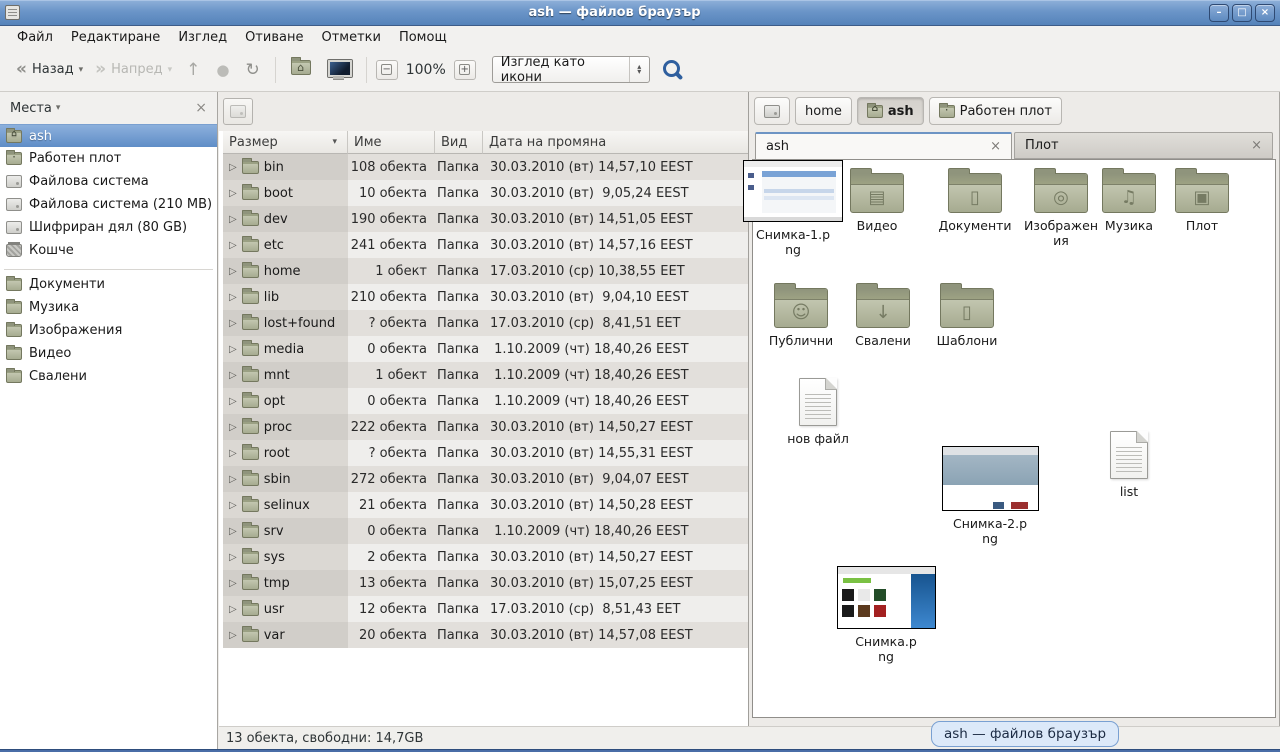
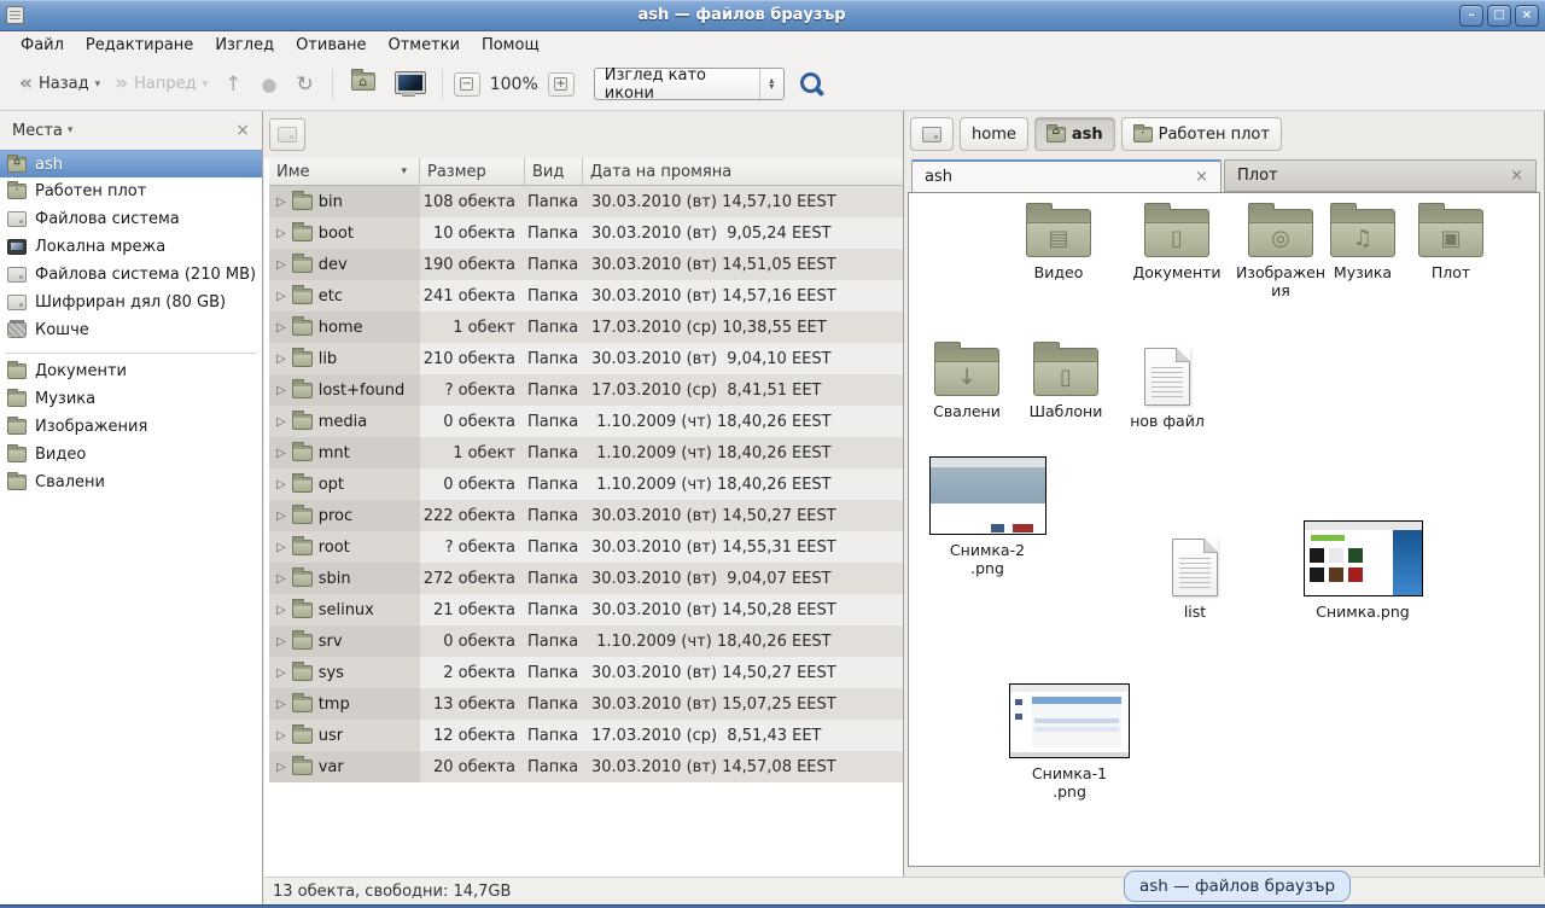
  ash — файлов браузър
  –
  □
  ×
  Файл
  Редактиране
  Изглед
  Отиване
  Отметки
  Помощ
  «
  Назад
  ▾
  »
  Напред
  ▾
  ↑
  ●
  ↻
  ⌂
  −
  100%
  +
  Изглед като икони
  ▴
  ▾
  Места
  ▾
  ×
  ash
  Работен плот
  Файлова система
+ Локална мрежа
  Файлова система (210 MB)
  Шифриран дял (80 GB)
  Кошче
  Документи
  Музика
  Изображения
  Видео
  Свалени
- Размер
+ Име
  ▾
- Име
+ Размер
  Вид
  Дата на промяна
  ▷
  bin
  108 обекта
  Папка
  30.03.2010 (вт) 14,57,10 EEST
  ▷
  boot
  10 обекта
  Папка
  30.03.2010 (вт) 9,05,24 EEST
  ▷
  dev
  190 обекта
  Папка
  30.03.2010 (вт) 14,51,05 EEST
  ▷
  etc
  241 обекта
  Папка
  30.03.2010 (вт) 14,57,16 EEST
  ▷
  home
  1 обект
  Папка
  17.03.2010 (ср) 10,38,55 EET
  ▷
  lib
  210 обекта
  Папка
  30.03.2010 (вт) 9,04,10 EEST
  ▷
  lost+found
  ? обекта
  Папка
  17.03.2010 (ср) 8,41,51 EET
  ▷
  media
  0 обекта
  Папка
  1.10.2009 (чт) 18,40,26 EEST
  ▷
  mnt
  1 обект
  Папка
  1.10.2009 (чт) 18,40,26 EEST
  ▷
  opt
  0 обекта
  Папка
  1.10.2009 (чт) 18,40,26 EEST
  ▷
  proc
  222 обекта
  Папка
  30.03.2010 (вт) 14,50,27 EEST
  ▷
  root
  ? обекта
  Папка
  30.03.2010 (вт) 14,55,31 EEST
  ▷
  sbin
  272 обекта
  Папка
  30.03.2010 (вт) 9,04,07 EEST
  ▷
  selinux
  21 обекта
  Папка
  30.03.2010 (вт) 14,50,28 EEST
  ▷
  srv
  0 обекта
  Папка
  1.10.2009 (чт) 18,40,26 EEST
  ▷
  sys
  2 обекта
  Папка
  30.03.2010 (вт) 14,50,27 EEST
  ▷
  tmp
  13 обекта
  Папка
  30.03.2010 (вт) 15,07,25 EEST
  ▷
  usr
  12 обекта
  Папка
  17.03.2010 (ср) 8,51,43 EET
  ▷
  var
  20 обекта
  Папка
  30.03.2010 (вт) 14,57,08 EEST
  home
  ash
  Работен плот
  ash
  ×
  Плот
  ×
  ▤
  Видео
  ▯
  Документи
  ◎
  Изображения
  ♫
  Музика
  ▣
  Плот
- ☺
- Публични
  ↓
  Свалени
  ▯
  Шаблони
  нов файл
  Снимка-2.png
  list
  Снимка.png
  Снимка-1.png
  13 обекта, свободни: 14,7GB
  ash — файлов браузър
